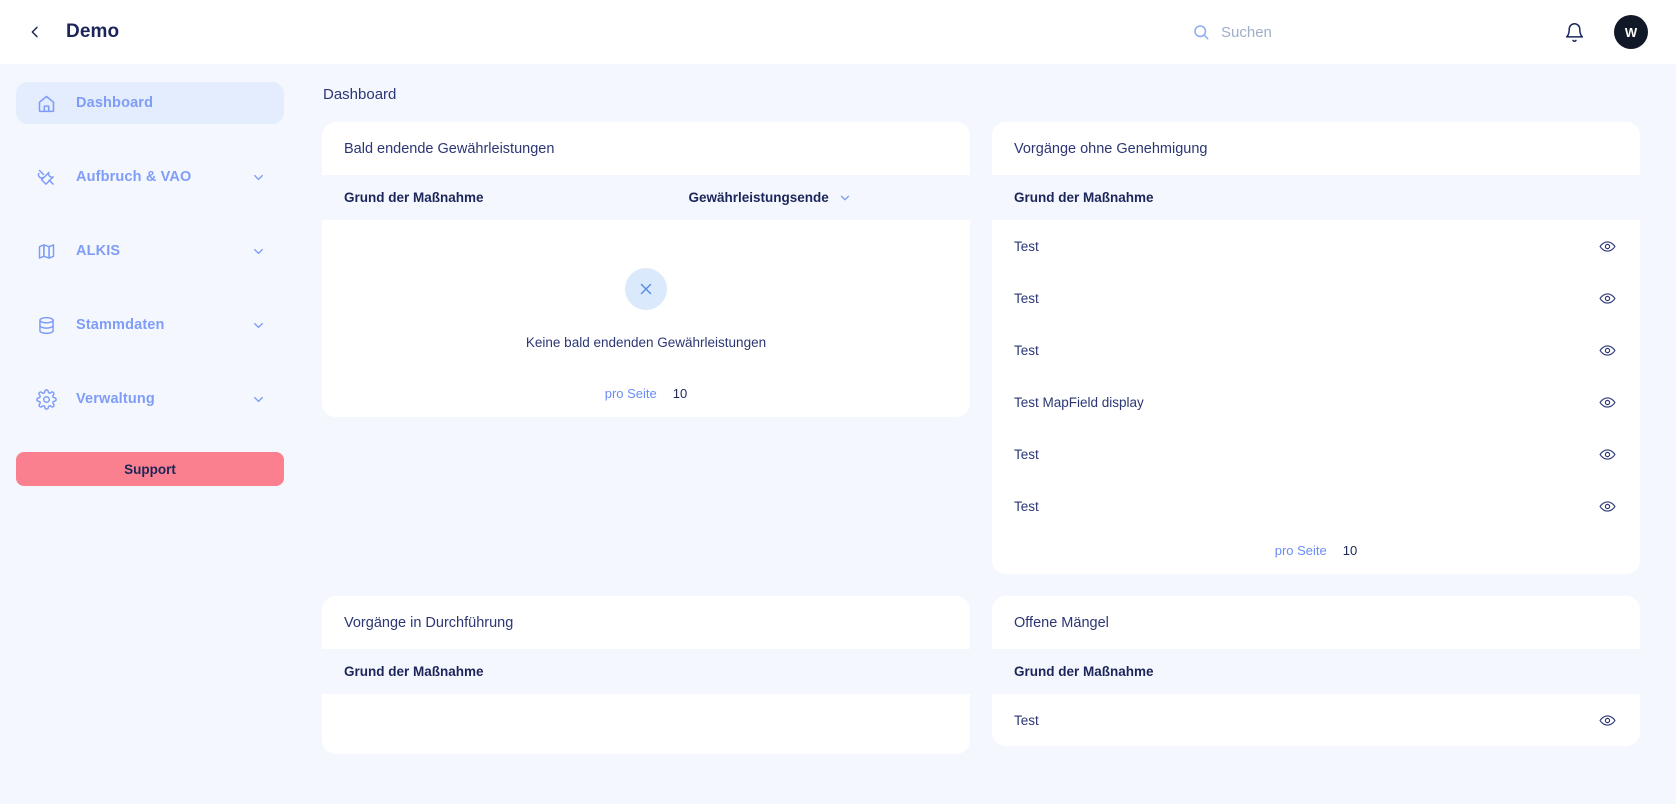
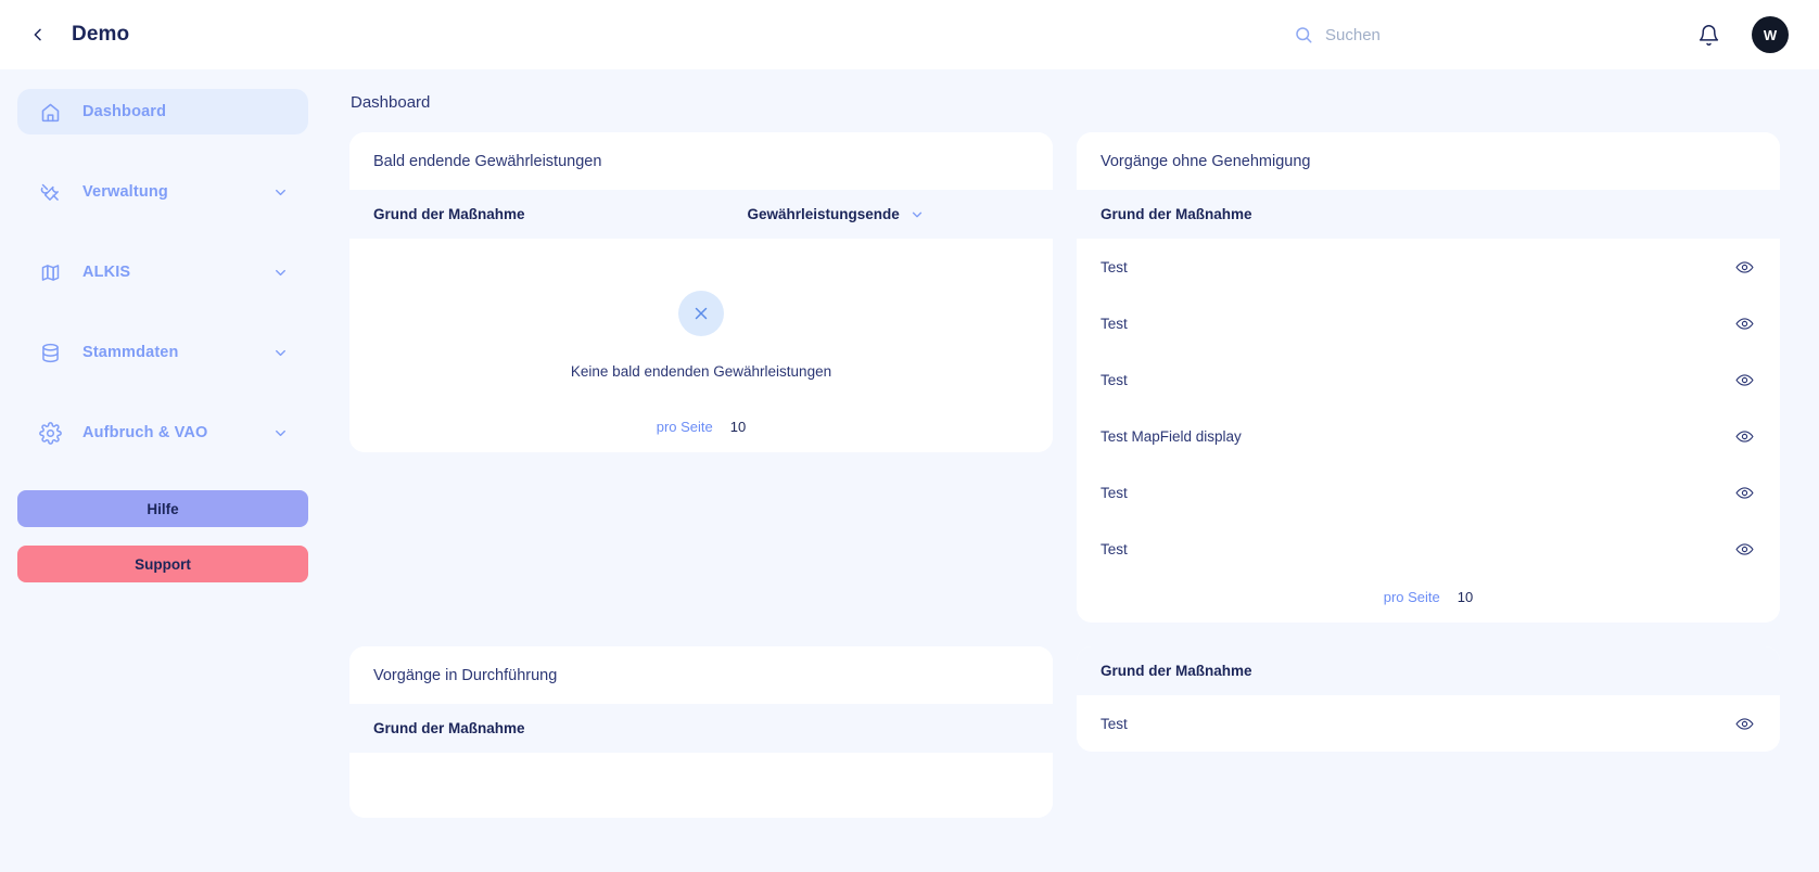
  Demo
  Suchen
  W
  Dashboard
- Aufbruch & VAO
+ Verwaltung
  ALKIS
  Stammdaten
- Verwaltung
+ Aufbruch & VAO
+ Hilfe
  Support
  Dashboard
  Bald endende Gewährleistungen
  Grund der Maßnahme
  Gewährleistungsende
  Keine bald endenden Gewährleistungen
  pro Seite
  10
  Vorgänge ohne Genehmigung
  Grund der Maßnahme
  Test
  Test
  Test
  Test MapField display
  Test
  Test
  pro Seite
  10
  Vorgänge in Durchführung
  Grund der Maßnahme
- Offene Mängel
  Grund der Maßnahme
  Test
